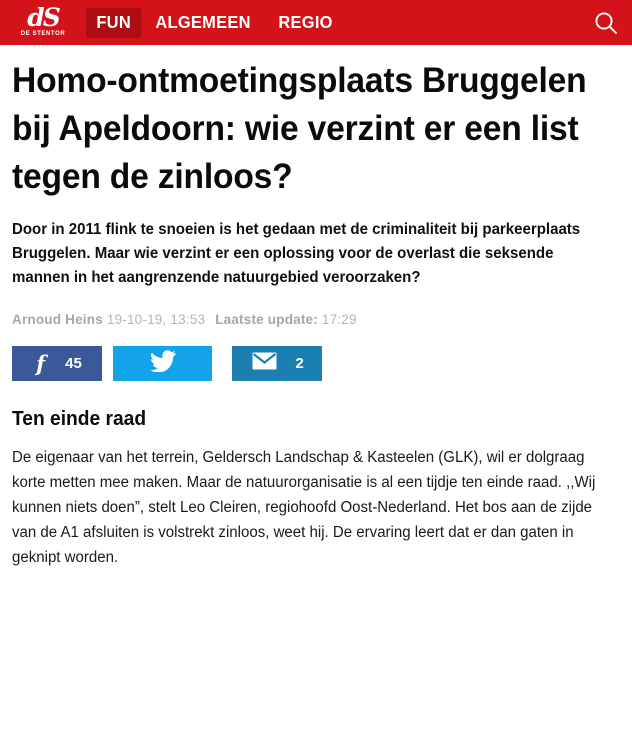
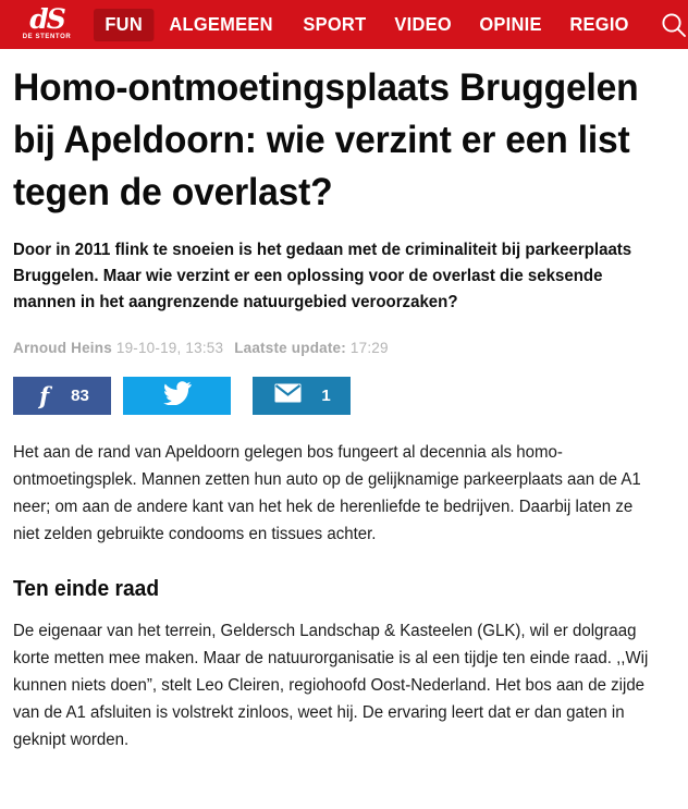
  dS
  FUN
  ALGEMEEN
+ SPORT
+ VIDEO
+ OPINIE
  REGIO
- Homo-ontmoetingsplaats Bruggelen bij Apeldoorn: wie verzint er een list tegen de zinloos?
+ Homo-ontmoetingsplaats Bruggelen bij Apeldoorn: wie verzint er een list tegen de overlast?
  Door in 2011 flink te snoeien is het gedaan met de criminaliteit bij parkeerplaats Bruggelen. Maar wie verzint er een oplossing voor de overlast die seksende mannen in het aangrenzende natuurgebied veroorzaken?
  Arnoud Heins 19-10-19, 13:53 Laatste update: 17:29
  f
- 45
+ 83
- 2
+ 1
+ Het aan de rand van Apeldoorn gelegen bos fungeert al decennia als homo-ontmoetingsplek. Mannen zetten hun auto op de gelijknamige parkeerplaats aan de A1 neer; om aan de andere kant van het hek de herenliefde te bedrijven. Daarbij laten ze niet zelden gebruikte condooms en tissues achter.
  Ten einde raad
  De eigenaar van het terrein, Geldersch Landschap & Kasteelen (GLK), wil er dolgraag korte metten mee maken. Maar de natuurorganisatie is al een tijdje ten einde raad. ,,Wij kunnen niets doen”, stelt Leo Cleiren, regiohoofd Oost-Nederland. Het bos aan de zijde van de A1 afsluiten is volstrekt zinloos, weet hij. De ervaring leert dat er dan gaten in geknipt worden.
